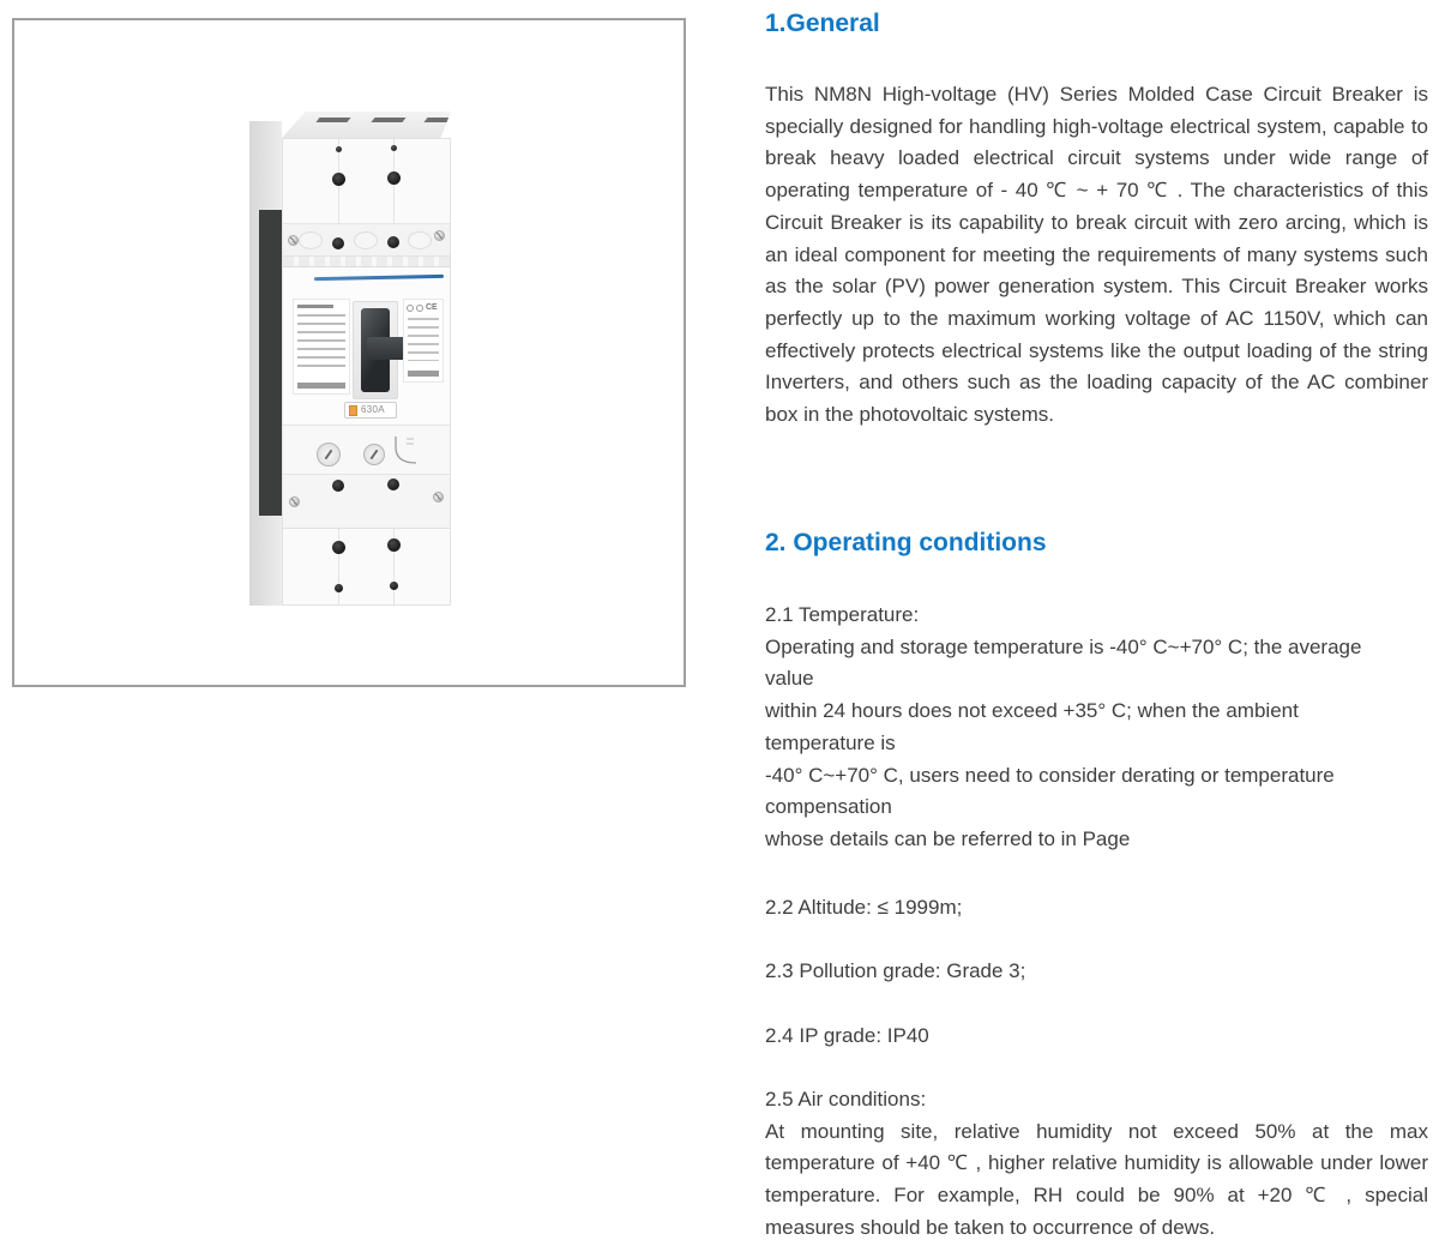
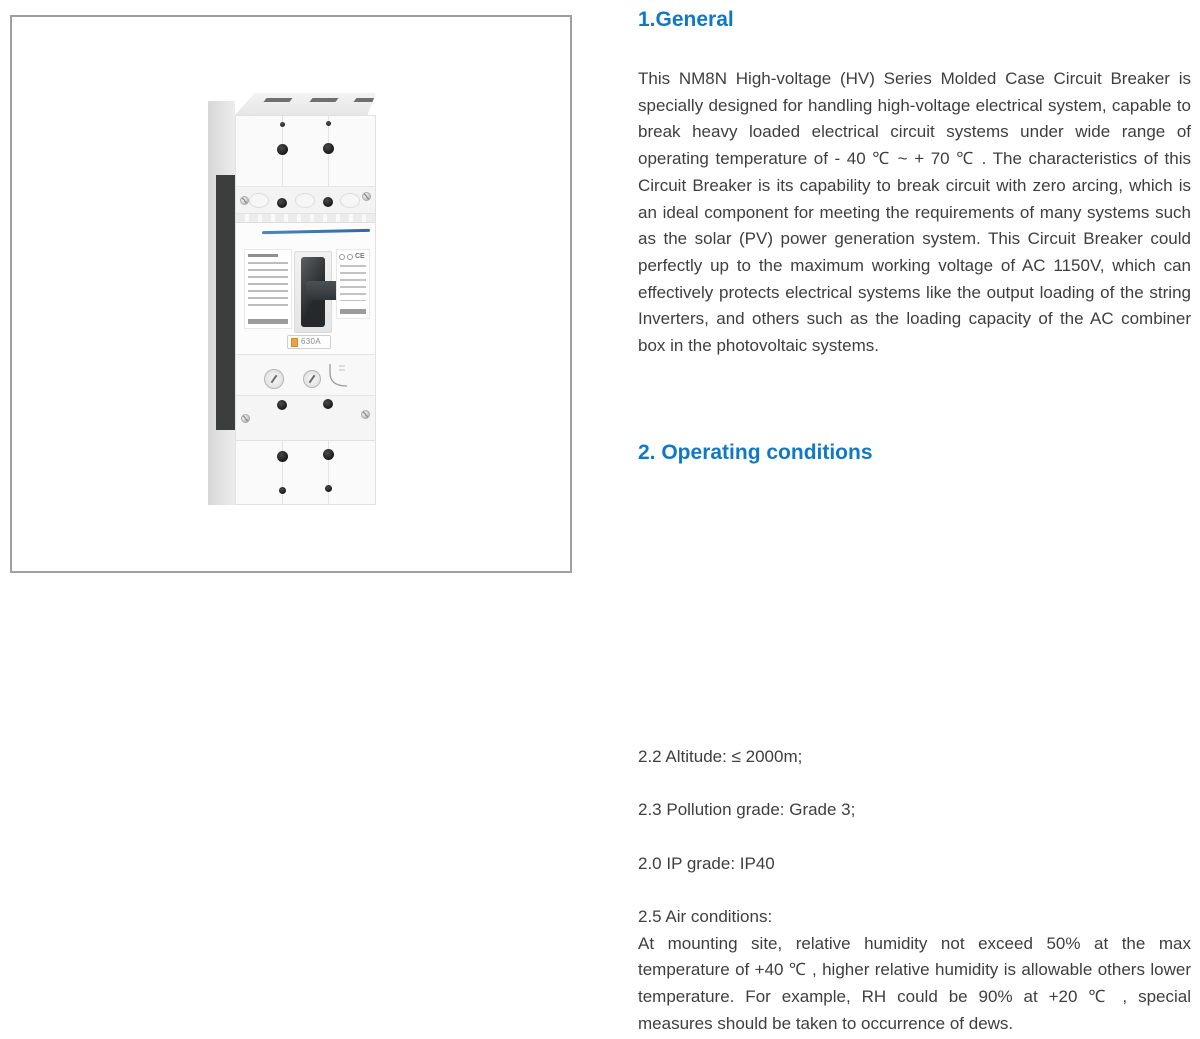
  630A
  1.General
- This NM8N High-voltage (HV) Series Molded Case Circuit Breaker is specially designed for handling high-voltage electrical system, capable to break heavy loaded electrical circuit systems under wide range of operating temperature of - 40 ℃ ~ + 70 ℃ . The characteristics of this Circuit Breaker is its capability to break circuit with zero arcing, which is an ideal component for meeting the requirements of many systems such as the solar (PV) power generation system. This Circuit Breaker works perfectly up to the maximum working voltage of AC 1150V, which can effectively protects electrical systems like the output loading of the string Inverters, and others such as the loading capacity of the AC combiner box in the photovoltaic systems.
+ This NM8N High-voltage (HV) Series Molded Case Circuit Breaker is specially designed for handling high-voltage electrical system, capable to break heavy loaded electrical circuit systems under wide range of operating temperature of - 40 ℃ ~ + 70 ℃ . The characteristics of this Circuit Breaker is its capability to break circuit with zero arcing, which is an ideal component for meeting the requirements of many systems such as the solar (PV) power generation system. This Circuit Breaker could perfectly up to the maximum working voltage of AC 1150V, which can effectively protects electrical systems like the output loading of the string Inverters, and others such as the loading capacity of the AC combiner box in the photovoltaic systems.
  2. Operating conditions
- 2.1 Temperature:
- Operating and storage temperature is -40° C~+70° C; the average
- value
- within 24 hours does not exceed +35° C; when the ambient
- temperature is
- -40° C~+70° C, users need to consider derating or temperature
- compensation
- whose details can be referred to in Page
- 2.2 Altitude: ≤ 1999m;
+ 2.2 Altitude: ≤ 2000m;
  2.3 Pollution grade: Grade 3;
- 2.4 IP grade: IP40
+ 2.0 IP grade: IP40
  2.5 Air conditions:
- At mounting site, relative humidity not exceed 50% at the max temperature of +40 ℃ , higher relative humidity is allowable under lower temperature. For example, RH could be 90% at +20 ℃ , special measures should be taken to occurrence of dews.
+ At mounting site, relative humidity not exceed 50% at the max temperature of +40 ℃ , higher relative humidity is allowable others lower temperature. For example, RH could be 90% at +20 ℃ , special measures should be taken to occurrence of dews.
